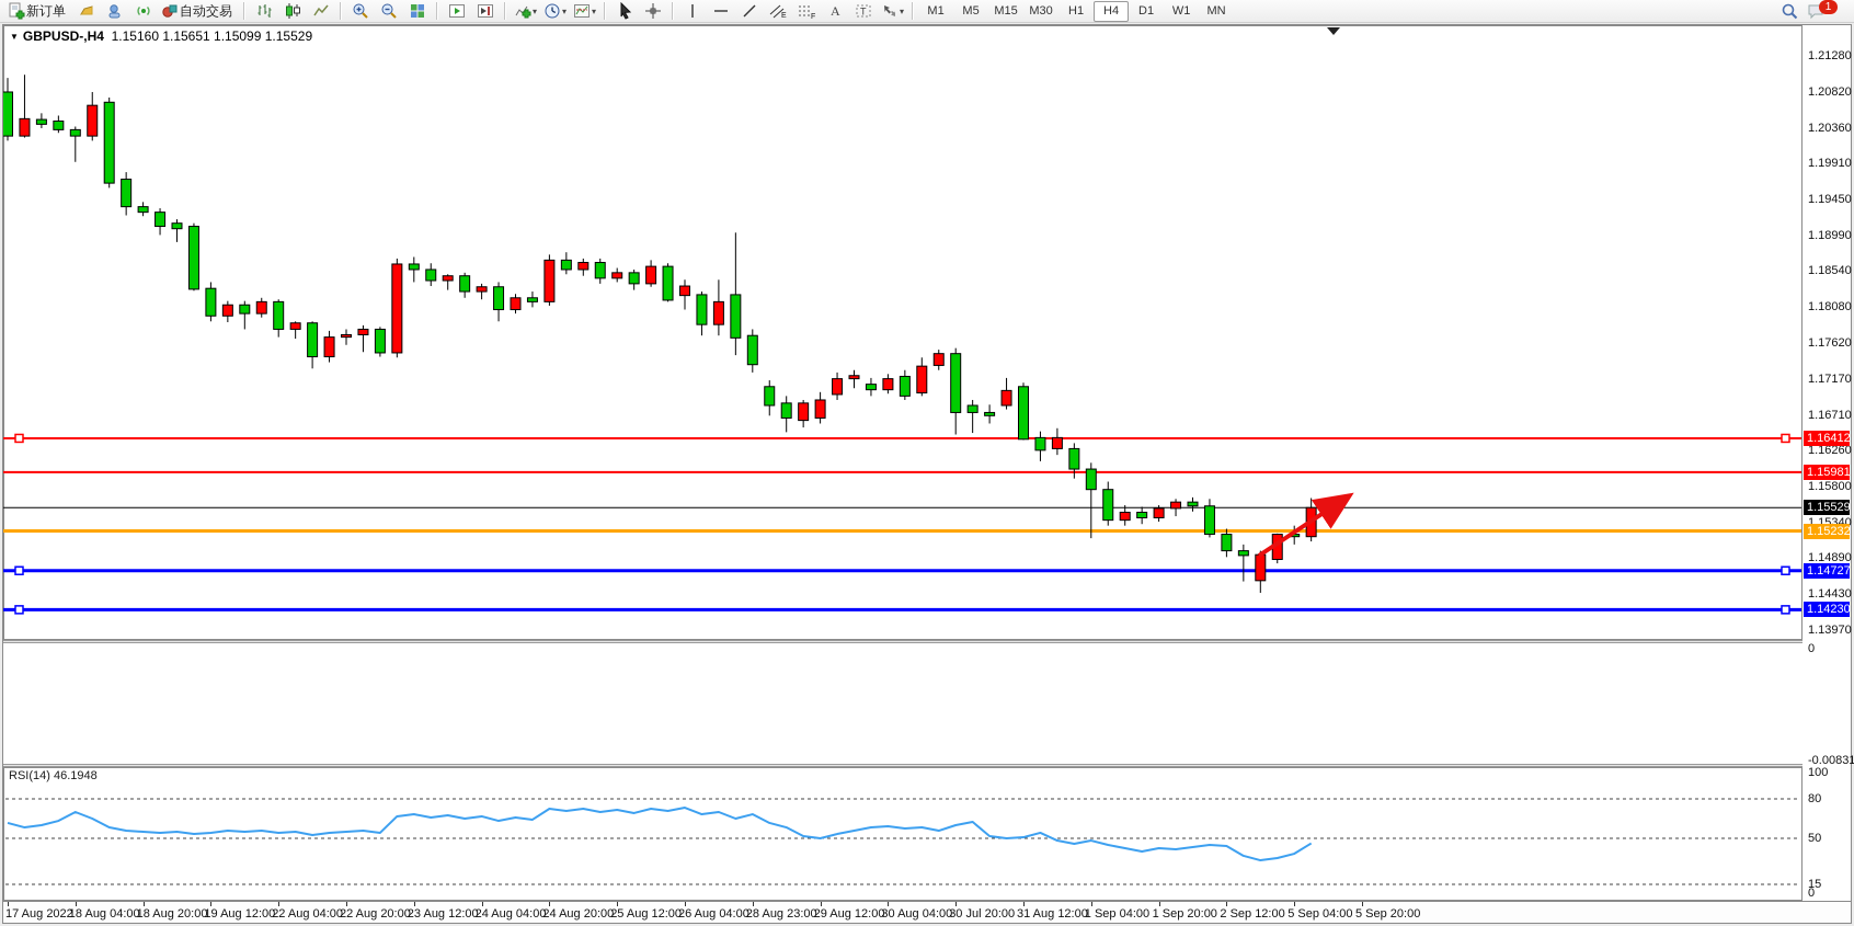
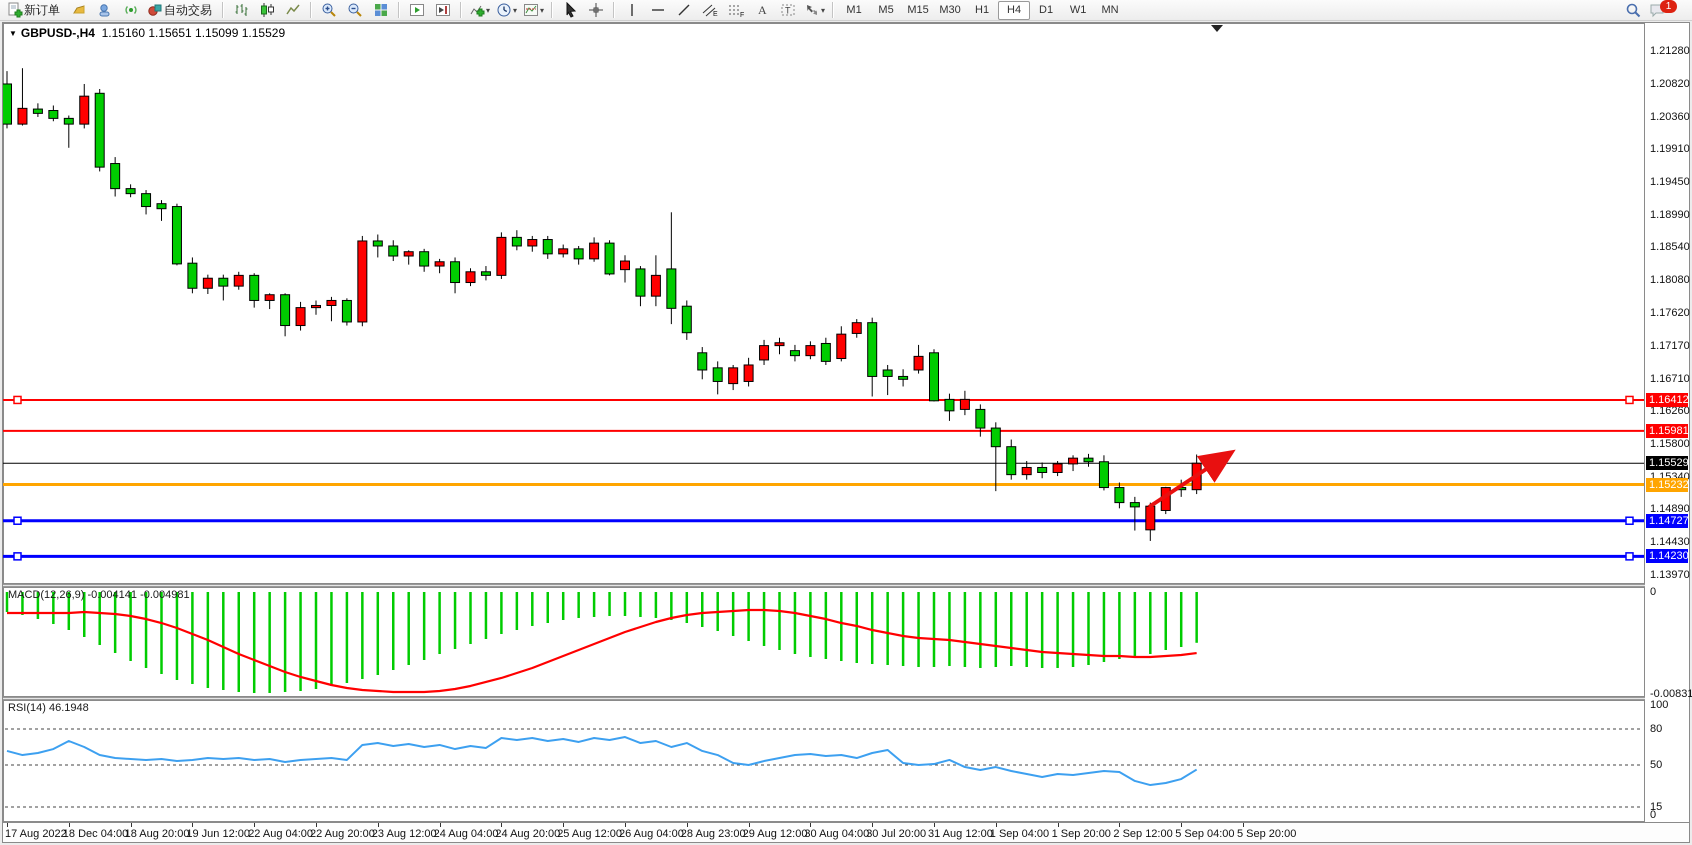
  新订单
  自动交易
  ▾
  ▾
  ▾
  A
  T
  ▾
  M1 M5 M15 M30 H1 H4 D1 W1 MN
  1
  ▼ GBPUSD-,H4 1.15160 1.15651 1.15099 1.15529
+ MACD(12,26,9) -0.004141 -0.004981
  RSI(14) 46.1948
  1.21280
  1.20820
  1.20360
  1.19910
  1.19450
  1.18990
  1.18540
  1.18080
  1.17620
  1.17170
  1.16710
  1.16260
  1.15800
  1.14890
  1.14430
  1.13970
  1.16412
  1.15981
  1.15529
  1.15232
  1.14727
  1.14230
  0
  -0.00831
  100
  80
  50
  15
  0
  17 Aug 2022
- 18 Aug 04:00
+ 18 Dec 04:00
  18 Aug 20:00
- 19 Aug 12:00
+ 19 Jun 12:00
  22 Aug 04:00
  22 Aug 20:00
  23 Aug 12:00
  24 Aug 04:00
  24 Aug 20:00
  25 Aug 12:00
  26 Aug 04:00
  28 Aug 23:00
  29 Aug 12:00
  30 Aug 04:00
  30 Jul 20:00
  31 Aug 12:00
  1 Sep 04:00
  1 Sep 20:00
  2 Sep 12:00
  5 Sep 04:00
  5 Sep 20:00
